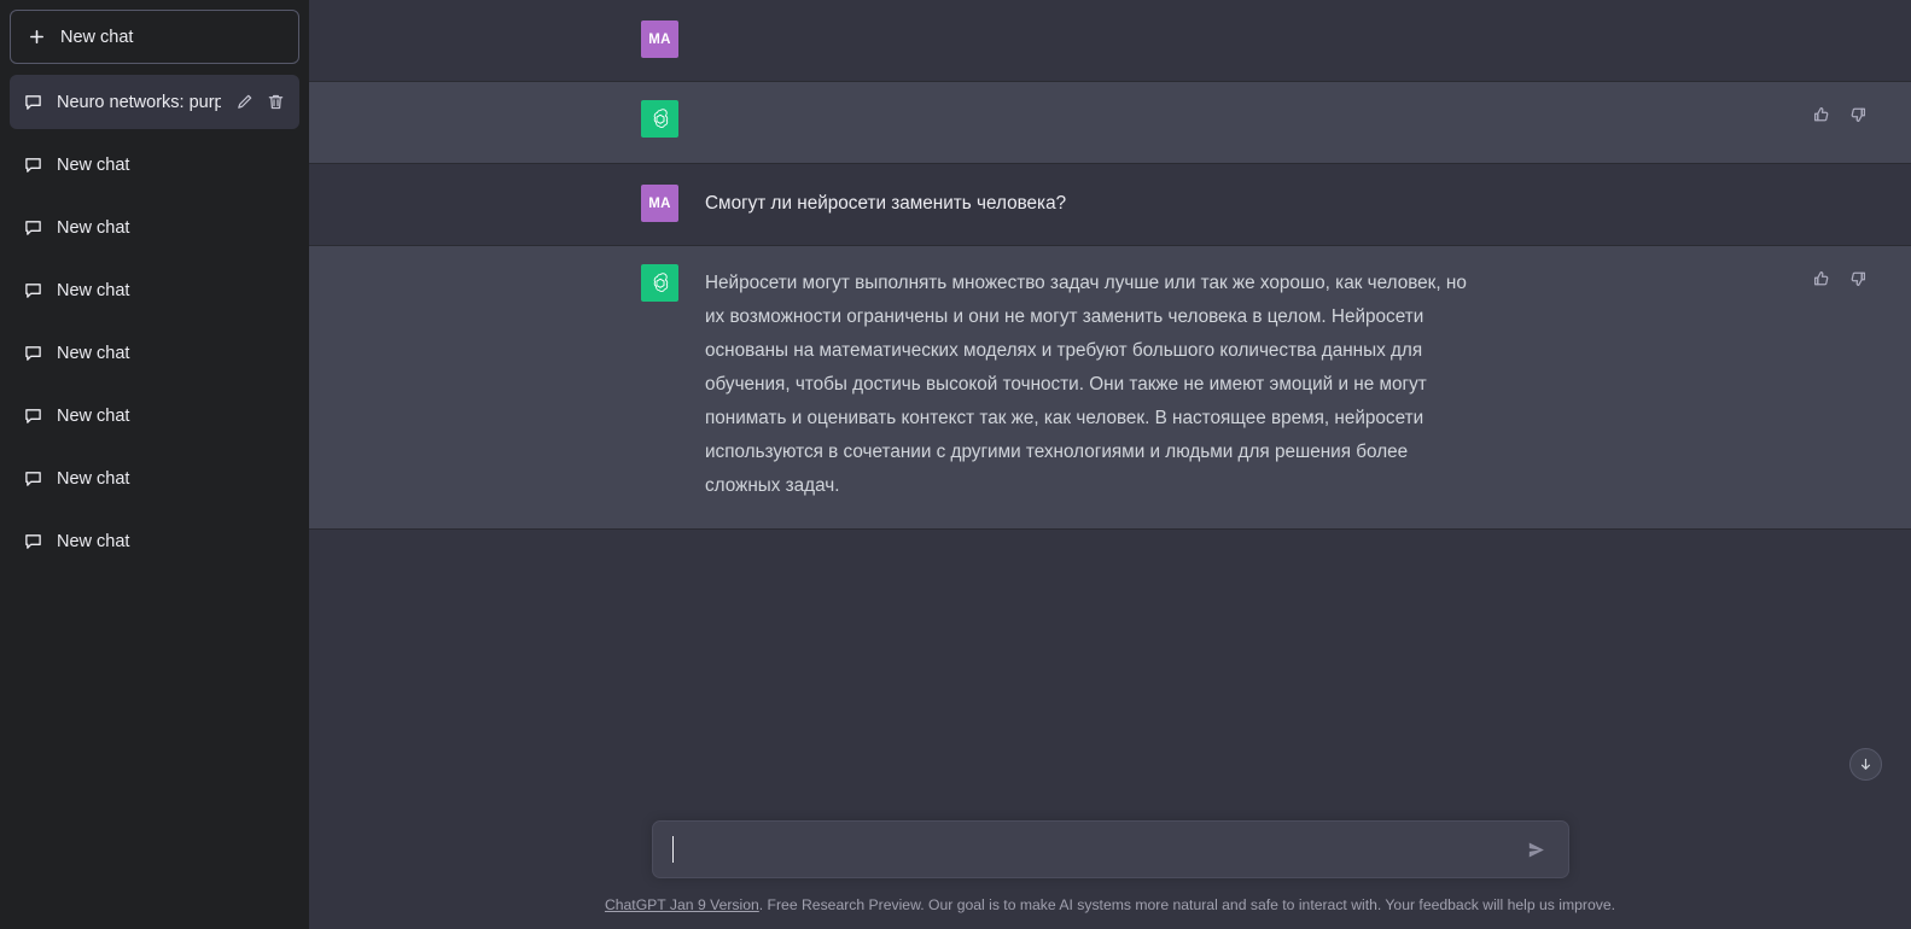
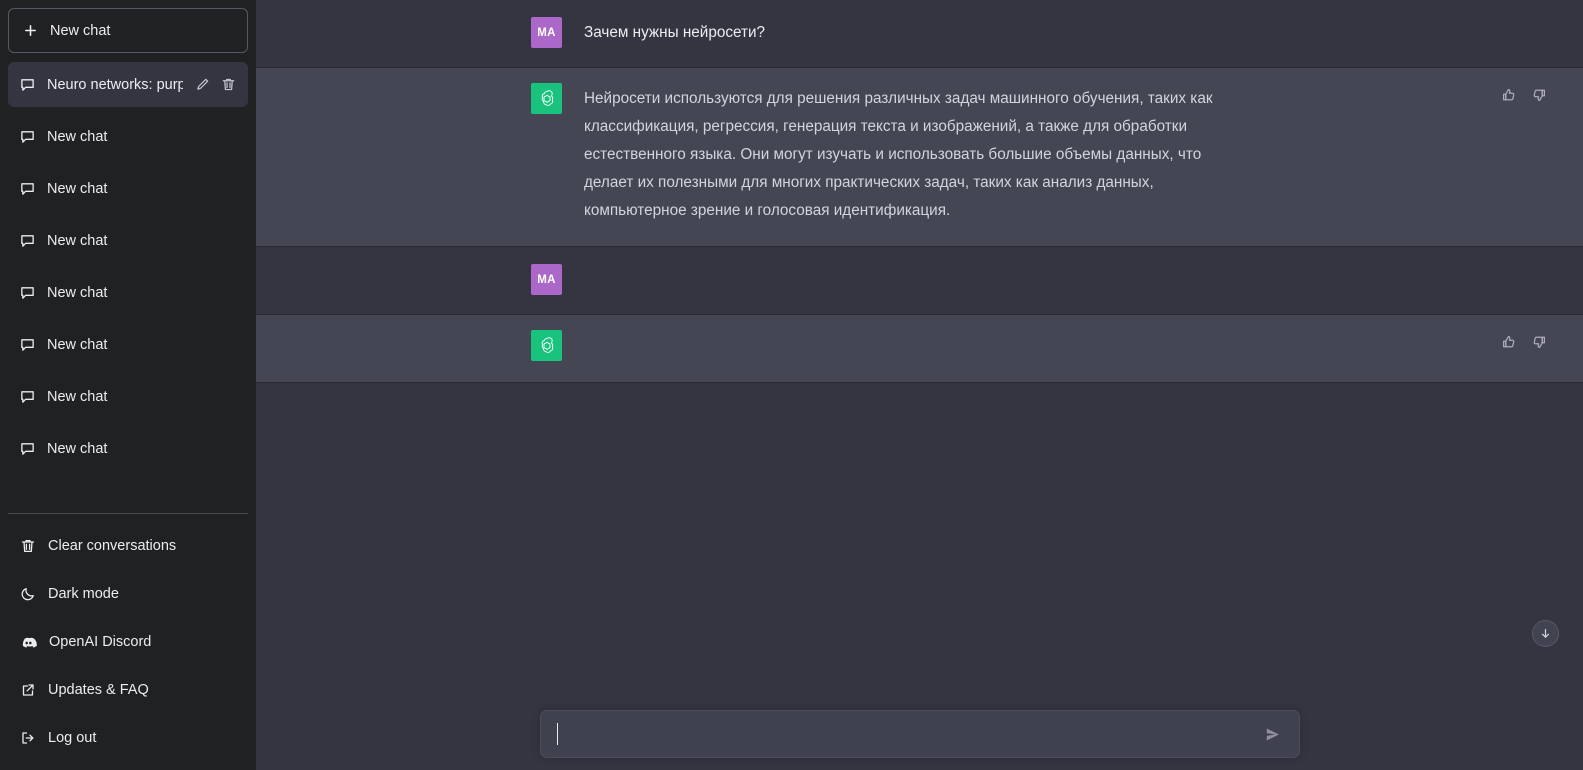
  New chat
  Neuro networks: purp
  New chat
  New chat
  New chat
  New chat
  New chat
  New chat
  New chat
+ Clear conversations
+ Dark mode
+ OpenAI Discord
+ Updates & FAQ
+ Log out
  MA
+ Зачем нужны нейросети?
+ Нейросети используются для решения различных задач машинного обучения, таких как классификация, регрессия, генерация текста и изображений, а также для обработки естественного языка. Они могут изучать и использовать большие объемы данных, что делает их полезными для многих практических задач, таких как анализ данных, компьютерное зрение и голосовая идентификация.
  MA
- Смогут ли нейросети заменить человека?
- Нейросети могут выполнять множество задач лучше или так же хорошо, как человек, но их возможности ограничены и они не могут заменить человека в целом. Нейросети основаны на математических моделях и требуют большого количества данных для обучения, чтобы достичь высокой точности. Они также не имеют эмоций и не могут понимать и оценивать контекст так же, как человек. В настоящее время, нейросети используются в сочетании с другими технологиями и людьми для решения более сложных задач.
- ChatGPT Jan 9 Version. Free Research Preview. Our goal is to make AI systems more natural and safe to interact with. Your feedback will help us improve.
